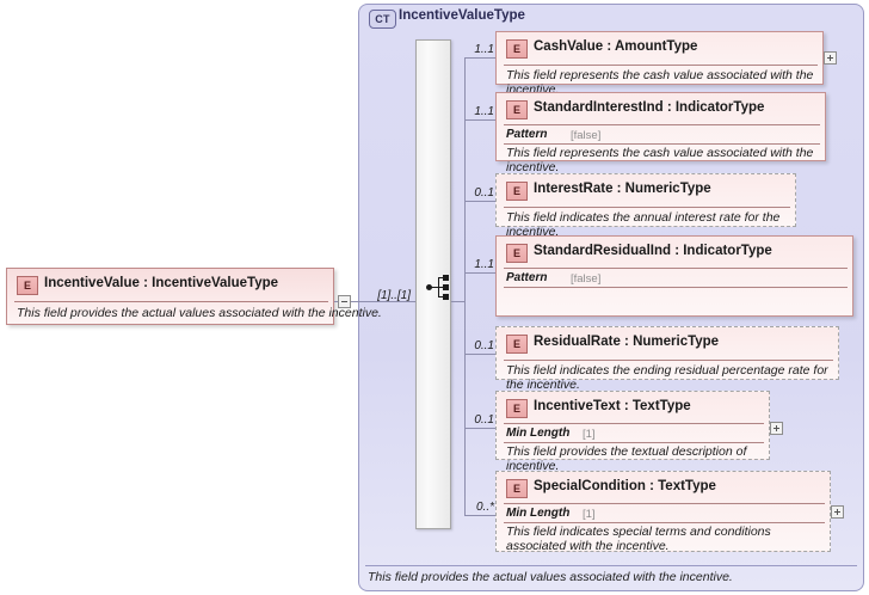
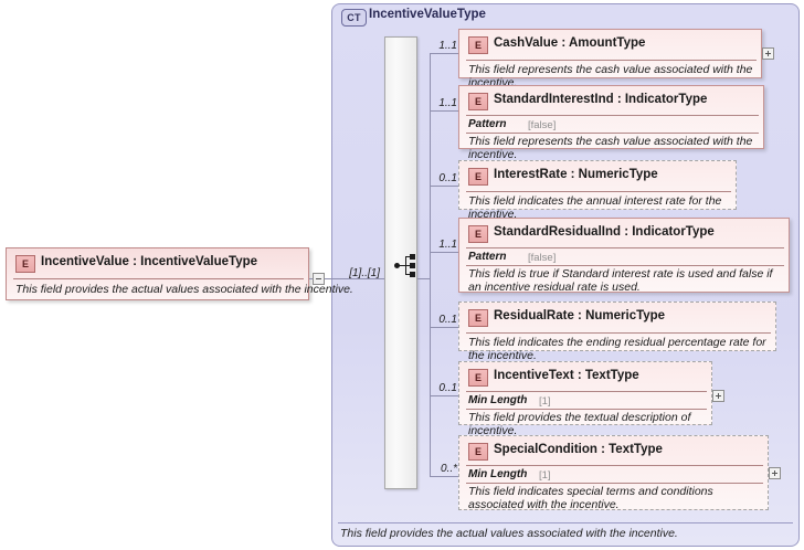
  CT
  IncentiveValueType
  This field provides the actual values associated with the incentive.
  E
  IncentiveValue : IncentiveValueType
  This field provides the actual values associated with the incentive.
  [1]..[1]
  1..1
  E
  CashValue : AmountType
  This field represents the cash value associated with the incentive.
  1..1
  E
  StandardInterestInd : IndicatorType
  Pattern
  [false]
  This field represents the cash value associated with the incentive.
  0..1
  E
  InterestRate : NumericType
  This field indicates the annual interest rate for the incentive.
  1..1
  E
  StandardResidualInd : IndicatorType
  Pattern
  [false]
+ This field is true if Standard interest rate is used and false if an incentive residual rate is used.
  0..1
  E
  ResidualRate : NumericType
  This field indicates the ending residual percentage rate for the incentive.
  0..1
  E
  IncentiveText : TextType
  Min Length
  [1]
  This field provides the textual description of incentive.
  0..*
  E
  SpecialCondition : TextType
  Min Length
  [1]
  This field indicates special terms and conditions associated with the incentive.
